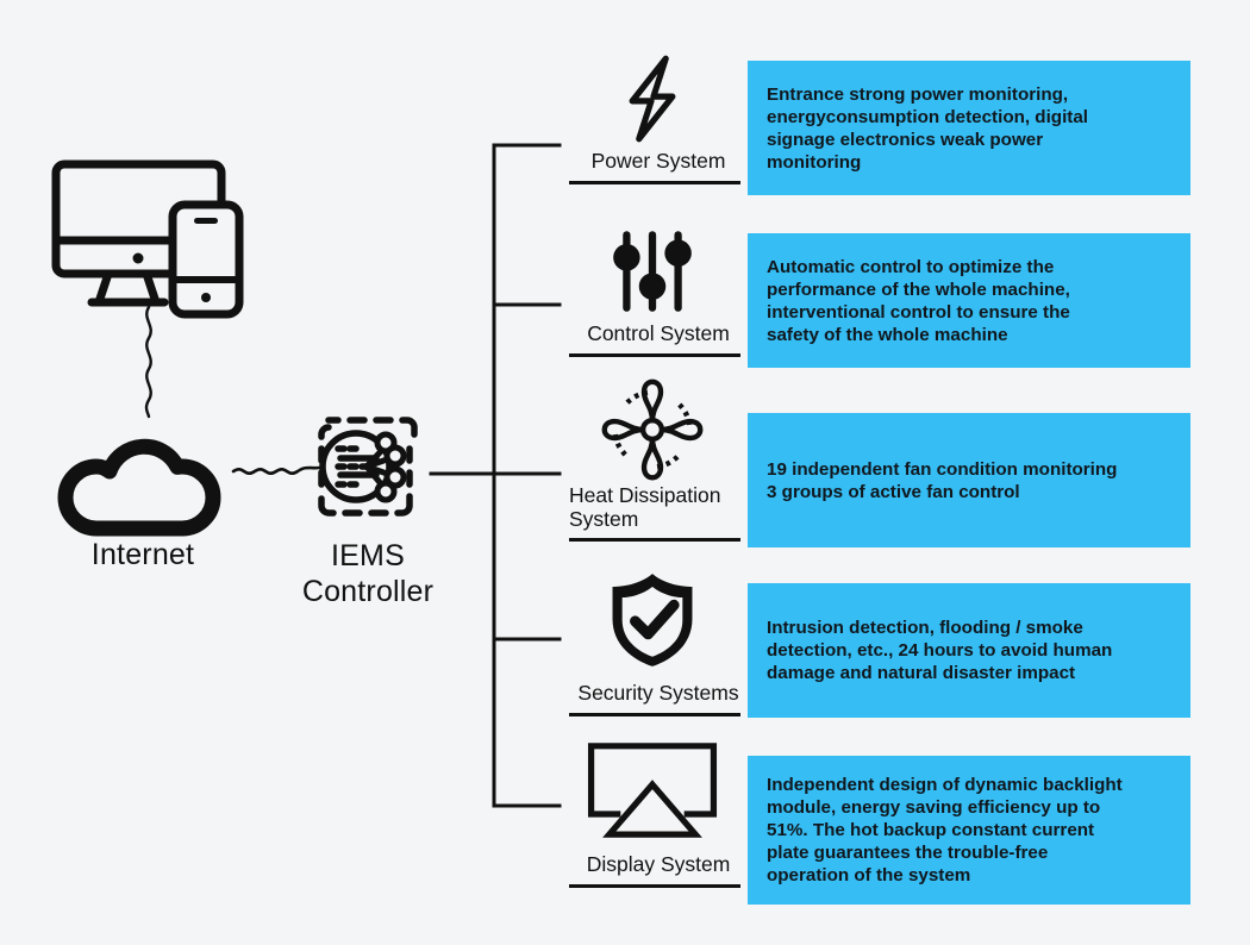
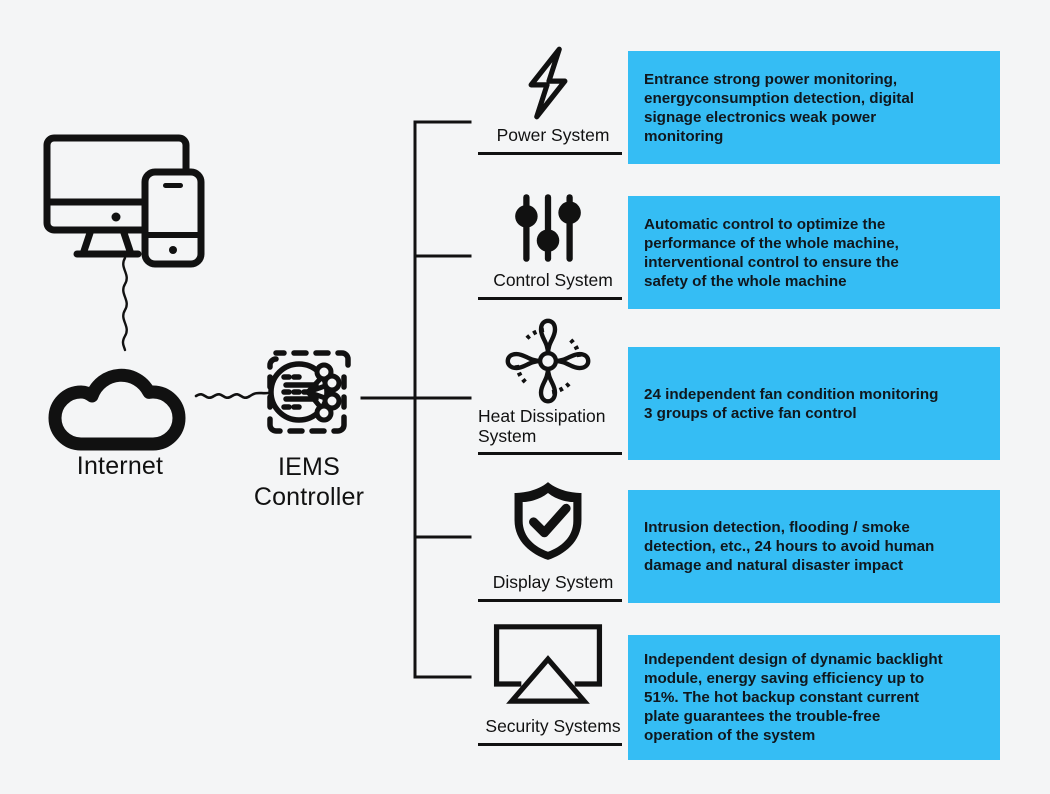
  Internet
  IEMS
  Controller
  Power System
  Entrance strong power monitoring,
  energyconsumption detection, digital
  signage electronics weak power
  monitoring
  Control System
  Automatic control to optimize the
  performance of the whole machine,
  interventional control to ensure the
  safety of the whole machine
  Heat Dissipation System
- 19 independent fan condition monitoring
+ 24 independent fan condition monitoring
  3 groups of active fan control
- Security Systems
+ Display System
  Intrusion detection, flooding / smoke
  detection, etc., 24 hours to avoid human
  damage and natural disaster impact
- Display System
+ Security Systems
  Independent design of dynamic backlight
  module, energy saving efficiency up to
  51%. The hot backup constant current
  plate guarantees the trouble-free
  operation of the system
